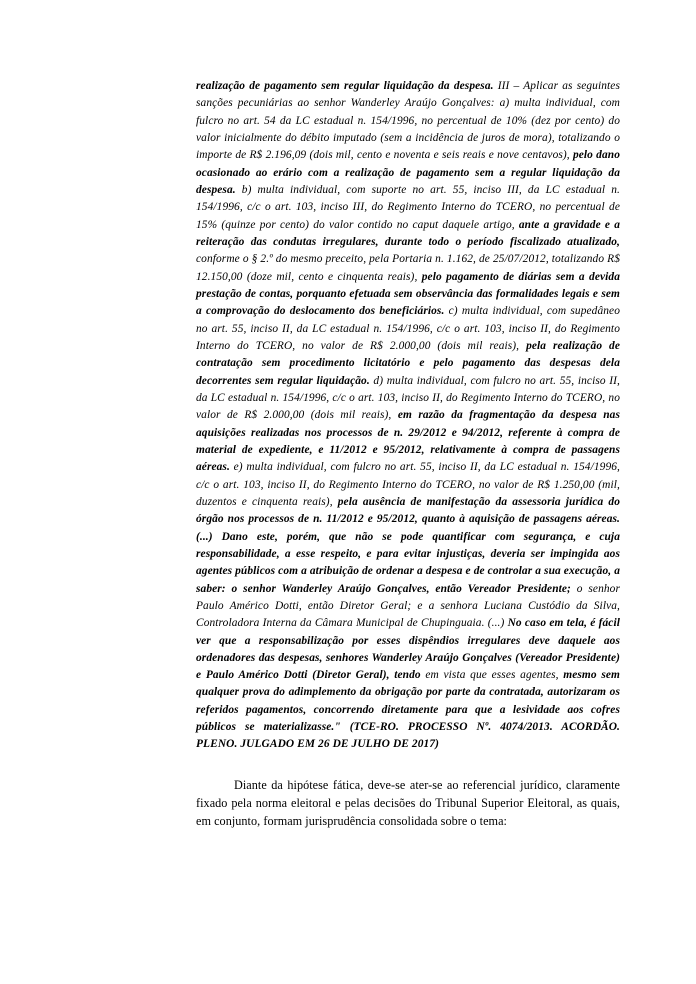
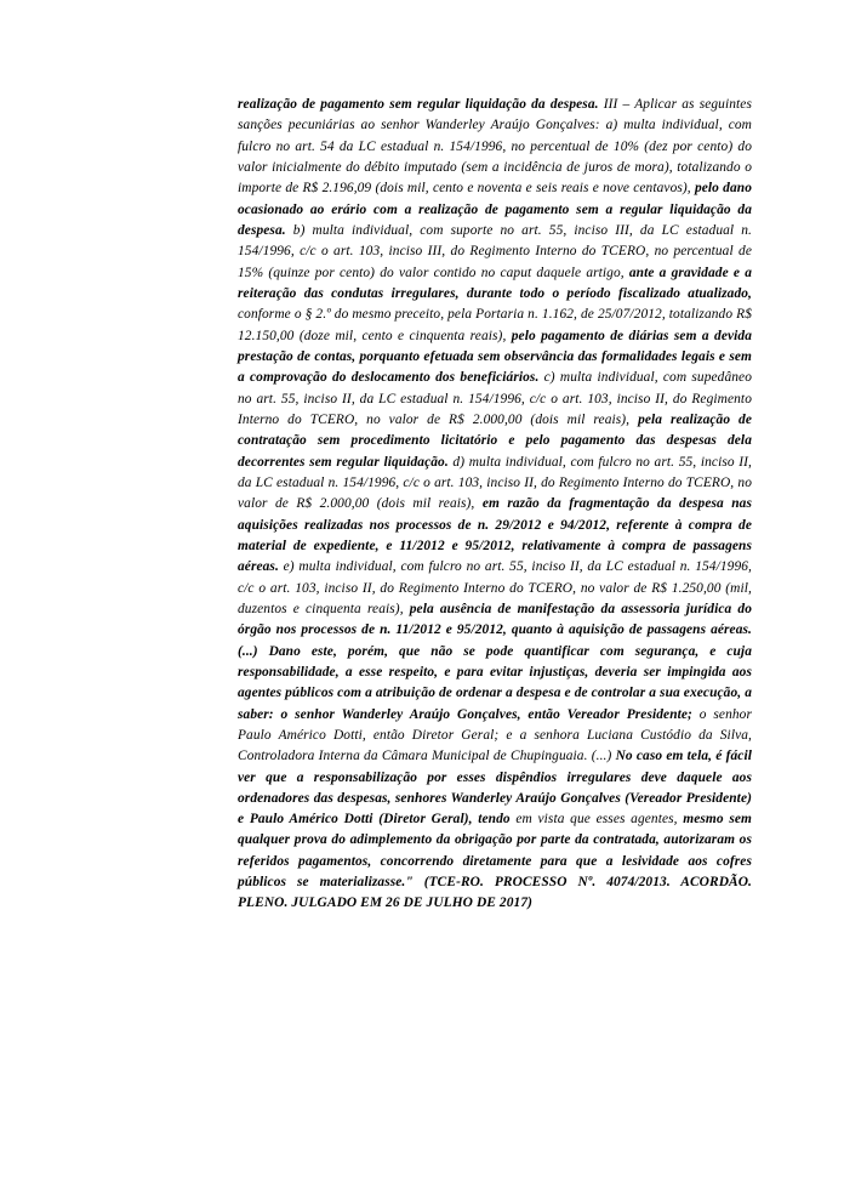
  realização de pagamento sem regular liquidação da despesa. III – Aplicar as seguintes sanções pecuniárias ao senhor Wanderley Araújo Gonçalves: a) multa individual, com fulcro no art. 54 da LC estadual n. 154/1996, no percentual de 10% (dez por cento) do valor inicialmente do débito imputado (sem a incidência de juros de mora), totalizando o importe de R$ 2.196,09 (dois mil, cento e noventa e seis reais e nove centavos), pelo dano ocasionado ao erário com a realização de pagamento sem a regular liquidação da despesa. b) multa individual, com suporte no art. 55, inciso III, da LC estadual n. 154/1996, c/c o art. 103, inciso III, do Regimento Interno do TCERO, no percentual de 15% (quinze por cento) do valor contido no caput daquele artigo, ante a gravidade e a reiteração das condutas irregulares, durante todo o período fiscalizado atualizado, conforme o § 2.º do mesmo preceito, pela Portaria n. 1.162, de 25/07/2012, totalizando R$ 12.150,00 (doze mil, cento e cinquenta reais), pelo pagamento de diárias sem a devida prestação de contas, porquanto efetuada sem observância das formalidades legais e sem a comprovação do deslocamento dos beneficiários. c) multa individual, com supedâneo no art. 55, inciso II, da LC estadual n. 154/1996, c/c o art. 103, inciso II, do Regimento Interno do TCERO, no valor de R$ 2.000,00 (dois mil reais), pela realização de contratação sem procedimento licitatório e pelo pagamento das despesas dela decorrentes sem regular liquidação. d) multa individual, com fulcro no art. 55, inciso II, da LC estadual n. 154/1996, c/c o art. 103, inciso II, do Regimento Interno do TCERO, no valor de R$ 2.000,00 (dois mil reais), em razão da fragmentação da despesa nas aquisições realizadas nos processos de n. 29/2012 e 94/2012, referente à compra de material de expediente, e 11/2012 e 95/2012, relativamente à compra de passagens aéreas. e) multa individual, com fulcro no art. 55, inciso II, da LC estadual n. 154/1996, c/c o art. 103, inciso II, do Regimento Interno do TCERO, no valor de R$ 1.250,00 (mil, duzentos e cinquenta reais), pela ausência de manifestação da assessoria jurídica do órgão nos processos de n. 11/2012 e 95/2012, quanto à aquisição de passagens aéreas. (...) Dano este, porém, que não se pode quantificar com segurança, e cuja responsabilidade, a esse respeito, e para evitar injustiças, deveria ser impingida aos agentes públicos com a atribuição de ordenar a despesa e de controlar a sua execução, a saber: o senhor Wanderley Araújo Gonçalves, então Vereador Presidente; o senhor Paulo Américo Dotti, então Diretor Geral; e a senhora Luciana Custódio da Silva, Controladora Interna da Câmara Municipal de Chupinguaia. (...) No caso em tela, é fácil ver que a responsabilização por esses dispêndios irregulares deve daquele aos ordenadores das despesas, senhores Wanderley Araújo Gonçalves (Vereador Presidente) e Paulo Américo Dotti (Diretor Geral), tendo em vista que esses agentes, mesmo sem qualquer prova do adimplemento da obrigação por parte da contratada, autorizaram os referidos pagamentos, concorrendo diretamente para que a lesividade aos cofres públicos se materializasse." (TCE-RO. PROCESSO Nº. 4074/2013. ACORDÃO. PLENO. JULGADO EM 26 DE JULHO DE 2017)
- Diante da hipótese fática, deve-se ater-se ao referencial jurídico, claramente fixado pela norma eleitoral e pelas decisões do Tribunal Superior Eleitoral, as quais, em conjunto, formam jurisprudência consolidada sobre o tema:
